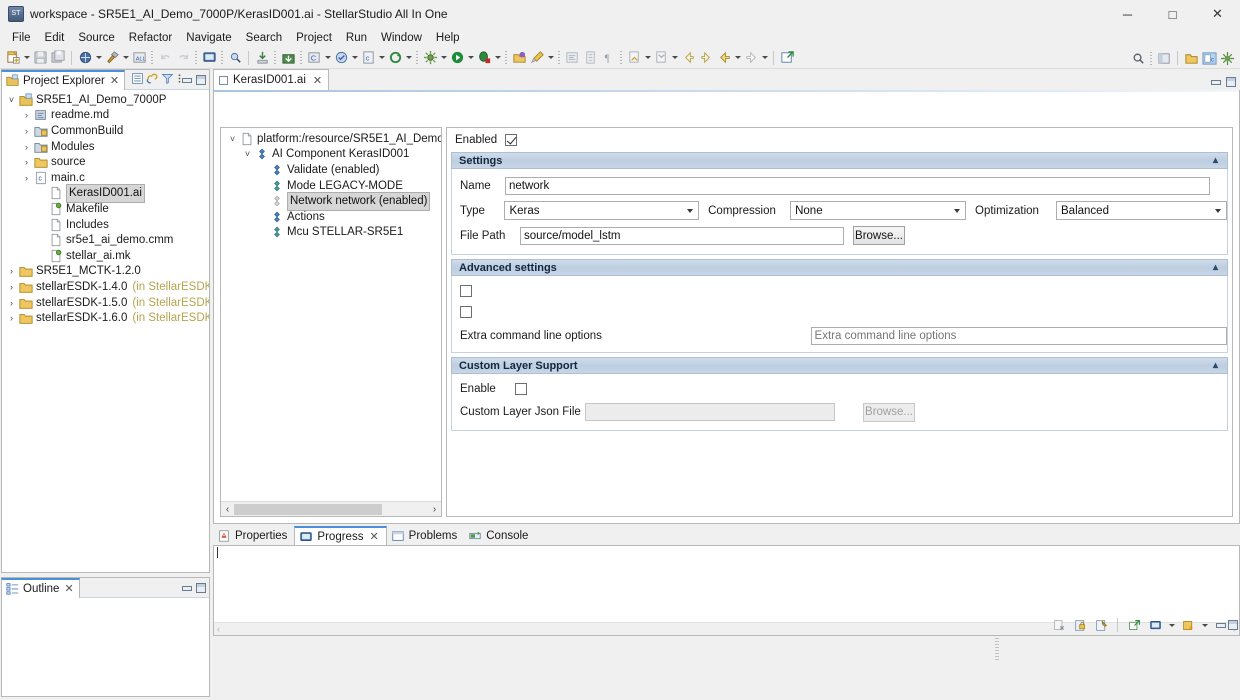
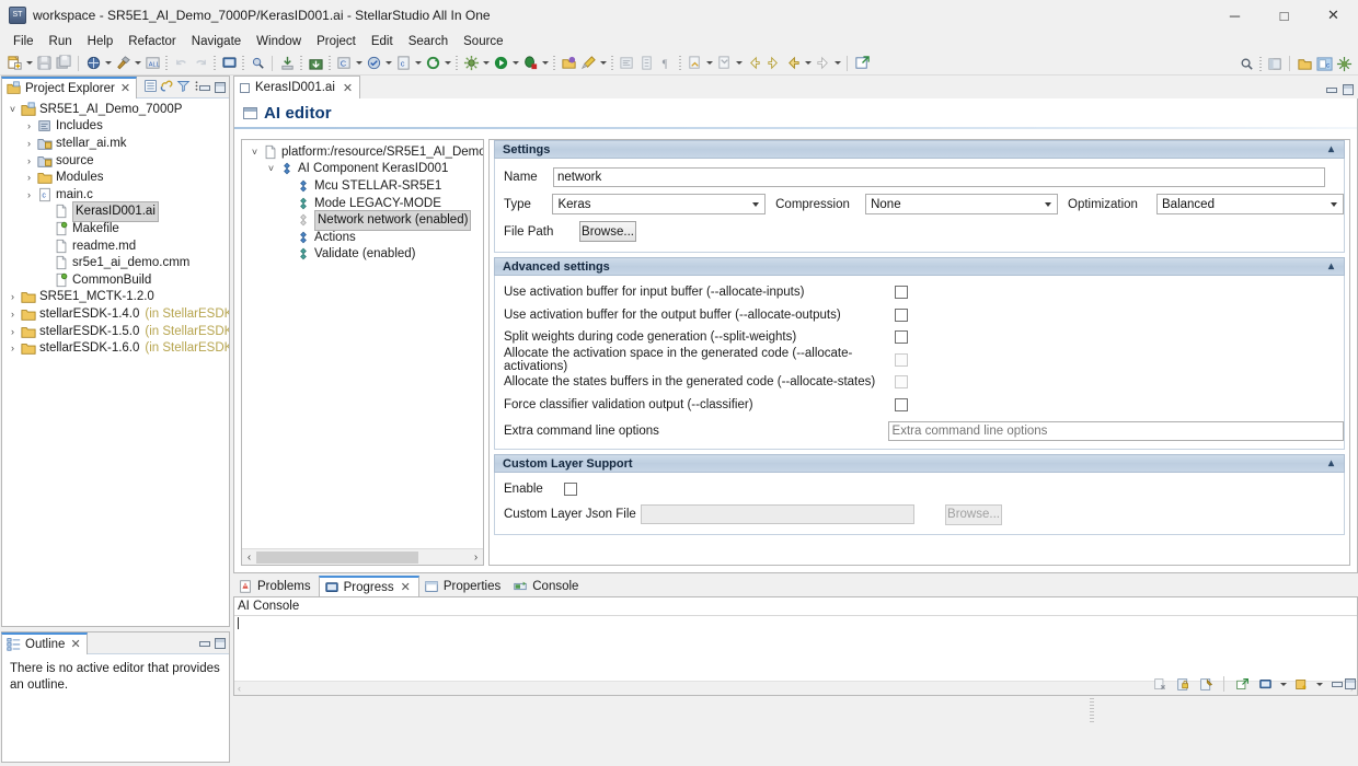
  workspace - SR5E1_AI_Demo_7000P/KerasID001.ai - StellarStudio All In One
  ─
  □
  ✕
  File
- Edit
+ Run
- Source
+ Help
  Refactor
  Navigate
- Search
+ Window
  Project
- Run
+ Edit
- Window
+ Search
- Help
+ Source
  C
  c
  ¶
  Project Explorer
  ✕
  ˅
  SR5E1_AI_Demo_7000P
  ›
- readme.md
+ Includes
  ›
- CommonBuild
+ stellar_ai.mk
  ›
- Modules
+ source
  ›
- source
+ Modules
  ›
  main.c
  KerasID001.ai
  Makefile
- Includes
+ readme.md
  sr5e1_ai_demo.cmm
- stellar_ai.mk
+ CommonBuild
  ›
  SR5E1_MCTK-1.2.0
  ›
  stellarESDK-1.4.0
  ›
  stellarESDK-1.5.0
  ›
  stellarESDK-1.6.0
  Outline
  ✕
+ There is no active editor that provides an outline.
  KerasID001.ai
  ✕
+ AI editor
  ˅
  platform:/resource/SR5E1_AI_Demo
  ˅
  AI Component KerasID001
- Validate (enabled)
+ Mcu STELLAR-SR5E1
  Mode LEGACY-MODE
  Network network (enabled)
  Actions
- Mcu STELLAR-SR5E1
+ Validate (enabled)
  ‹
  ›
- Enabled
  Settings
  ▴
  Name
  network
  Type
  Keras
  Compression
  None
  Optimization
  Balanced
  File Path
- source/model_lstm
  Browse...
  Advanced settings
  ▴
+ Use activation buffer for input buffer (--allocate-inputs)
+ Use activation buffer for the output buffer (--allocate-outputs)
+ Split weights during code generation (--split-weights)
+ Allocate the activation space in the generated code (--allocate-activations)
+ Allocate the states buffers in the generated code (--allocate-states)
+ Force classifier validation output (--classifier)
  Extra command line options
  Extra command line options
  Custom Layer Support
  ▴
  Enable
  Custom Layer Json File
  Browse...
- Properties
+ Problems
  Progress
  ✕
- Problems
+ Properties
  Console
+ AI Console
  ‹
